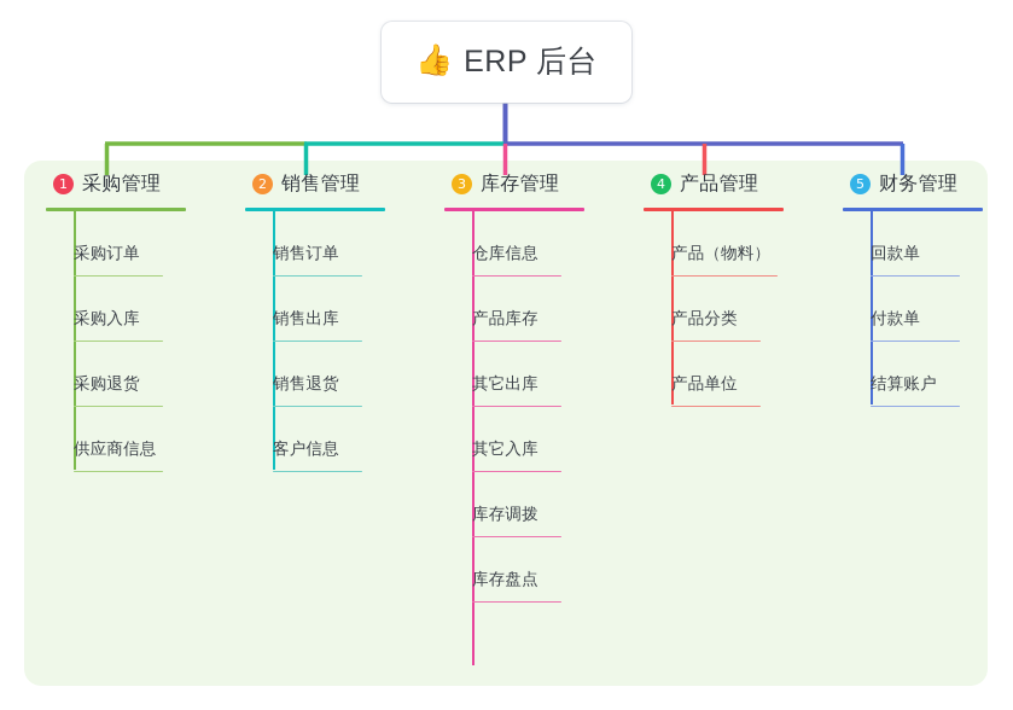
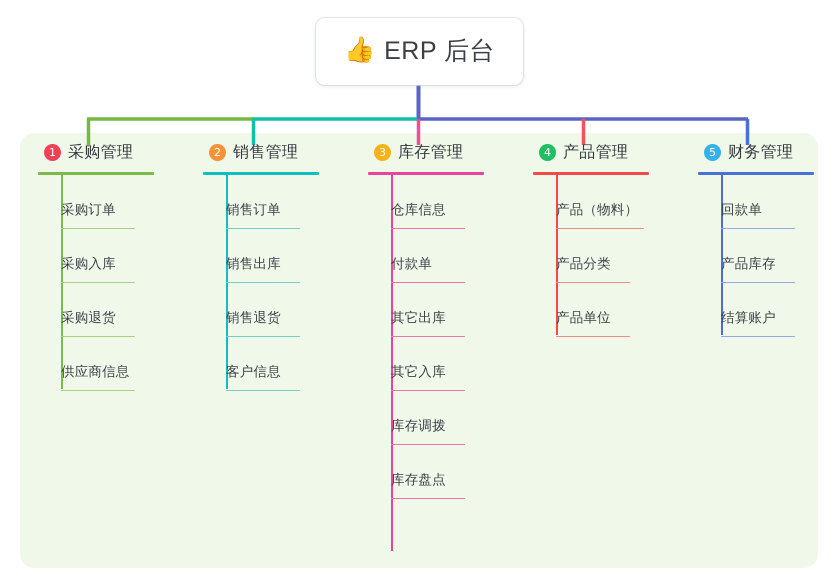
  👍
  ERP 后台
  1
  采购管理
  采购订单
  采购入库
  采购退货
  供应商信息
  2
  销售管理
  销售订单
  销售出库
  销售退货
  客户信息
  3
  库存管理
  仓库信息
- 产品库存
+ 付款单
  其它出库
  其它入库
  库存调拨
  库存盘点
  4
  产品管理
  产品（物料）
  产品分类
  产品单位
  5
  财务管理
  回款单
- 付款单
+ 产品库存
  结算账户
